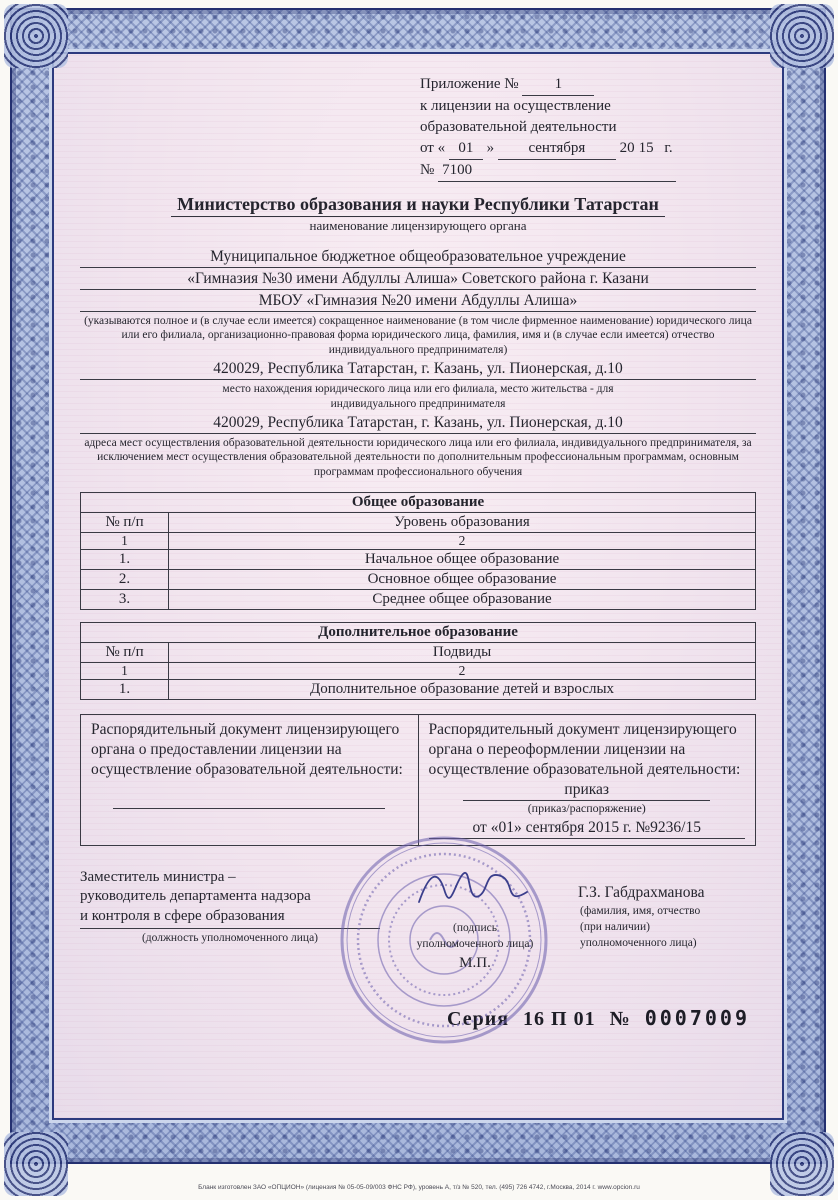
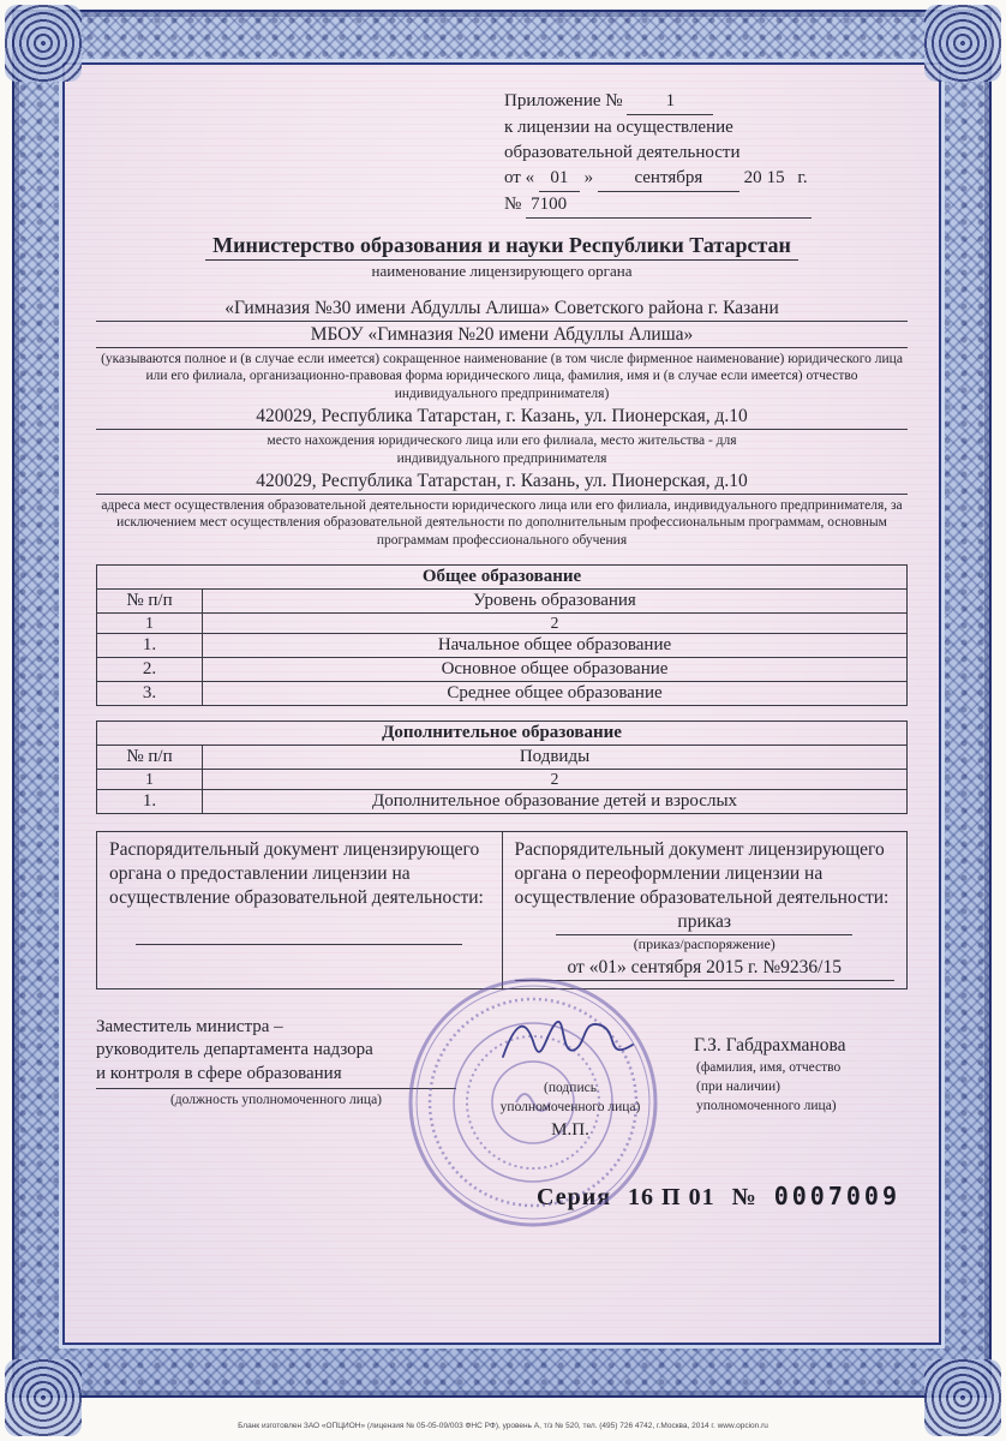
  Приложение № 1
  к лицензии на осуществление
  образовательной деятельности
  от « 01 » сентября 20 15 г.
  № 7100
  Министерство образования и науки Республики Татарстан
  наименование лицензирующего органа
- Муниципальное бюджетное общеобразовательное учреждение
  «Гимназия №30 имени Абдуллы Алиша» Советского района г. Казани
  МБОУ «Гимназия №20 имени Абдуллы Алиша»
  (указываются полное и (в случае если имеется) сокращенное наименование (в том числе фирменное наименование) юридического лица или его филиала, организационно-правовая форма юридического лица, фамилия, имя и (в случае если имеется) отчество индивидуального предпринимателя)
  420029, Республика Татарстан, г. Казань, ул. Пионерская, д.10
  место нахождения юридического лица или его филиала, место жительства - для индивидуального предпринимателя
  420029, Республика Татарстан, г. Казань, ул. Пионерская, д.10
  адреса мест осуществления образовательной деятельности юридического лица или его филиала, индивидуального предпринимателя, за исключением мест осуществления образовательной деятельности по дополнительным профессиональным программам, основным программам профессионального обучения
  Общее образование
  № п/п	Уровень образования
  1	2
  1.	Начальное общее образование
  2.	Основное общее образование
  3.	Среднее общее образование
  Дополнительное образование
  № п/п	Подвиды
  1	2
  1.	Дополнительное образование детей и взрослых
  Распорядительный документ лицензирующего органа о предоставлении лицензии на осуществление образовательной деятельности:	Распорядительный документ лицензирующего органа о переоформлении лицензии на осуществление образовательной деятельности: приказ (приказ/распоряжение) от «01» сентября 2015 г. №9236/15
  Заместитель министра –
  руководитель департамента надзора
  и контроля в сфере образования
  (должность уполномоченного лица)
  (подпись
  уполномоченного лица)
  М.П.
  Г.З. Габдрахманова
  (фамилия, имя, отчество
  (при наличии)
  уполномоченного лица)
  Серия 16 П 01 № 0007009
